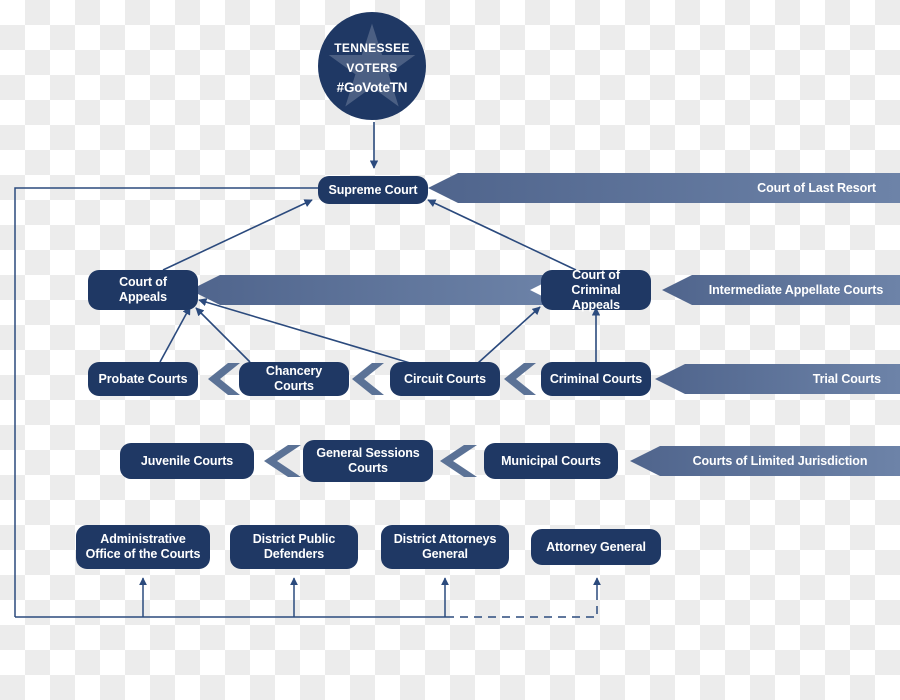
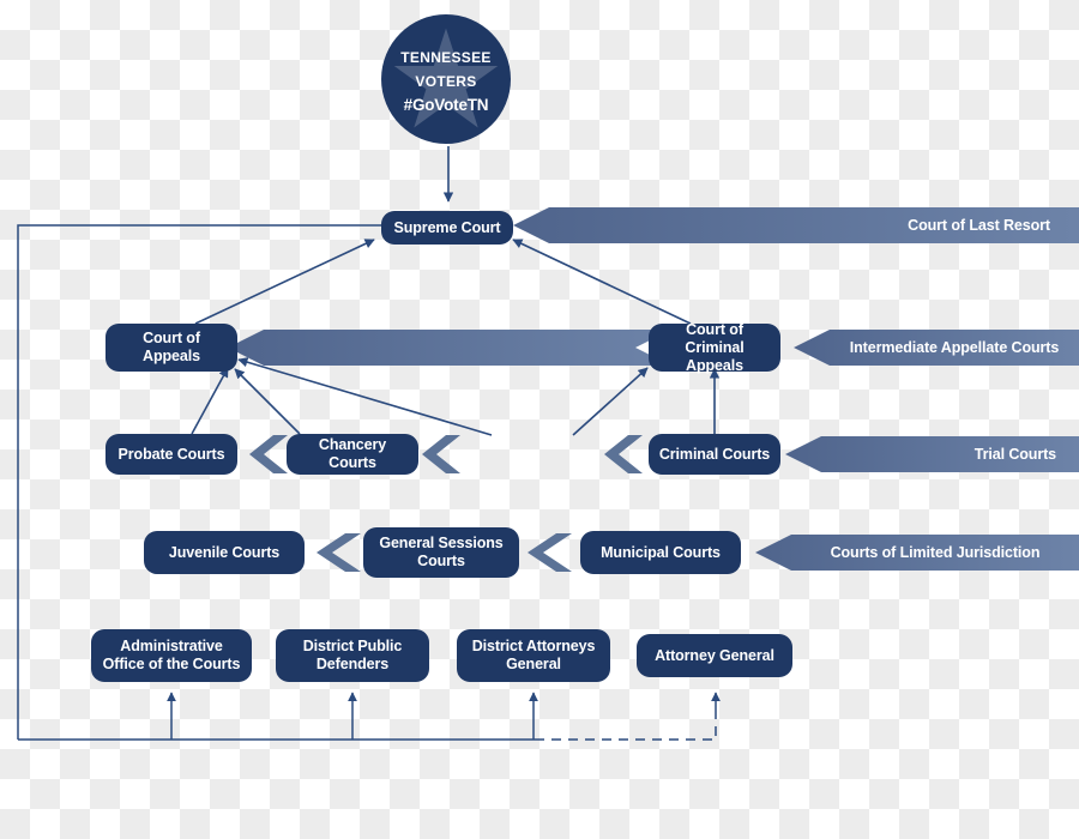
  tennessee
  voters
  #GoVoteTN
  Court of Last Resort
  Intermediate Appellate Courts
  Trial Courts
  Courts of Limited Jurisdiction
  Supreme Court
  Court of
  Appeals
  Court of
  Criminal Appeals
  Probate Courts
  Chancery Courts
- Circuit Courts
  Criminal Courts
  Juvenile Courts
  General Sessions
  Courts
  Municipal Courts
  Administrative
  Office of the Courts
  District Public
  Defenders
  District Attorneys
  General
  Attorney General
